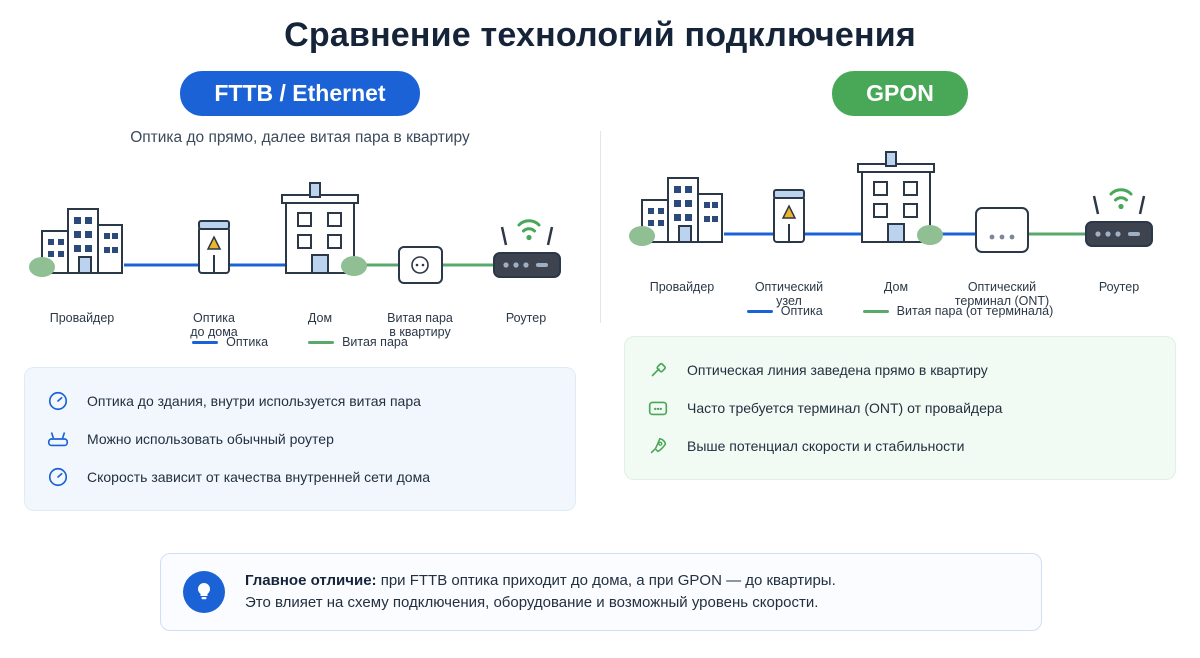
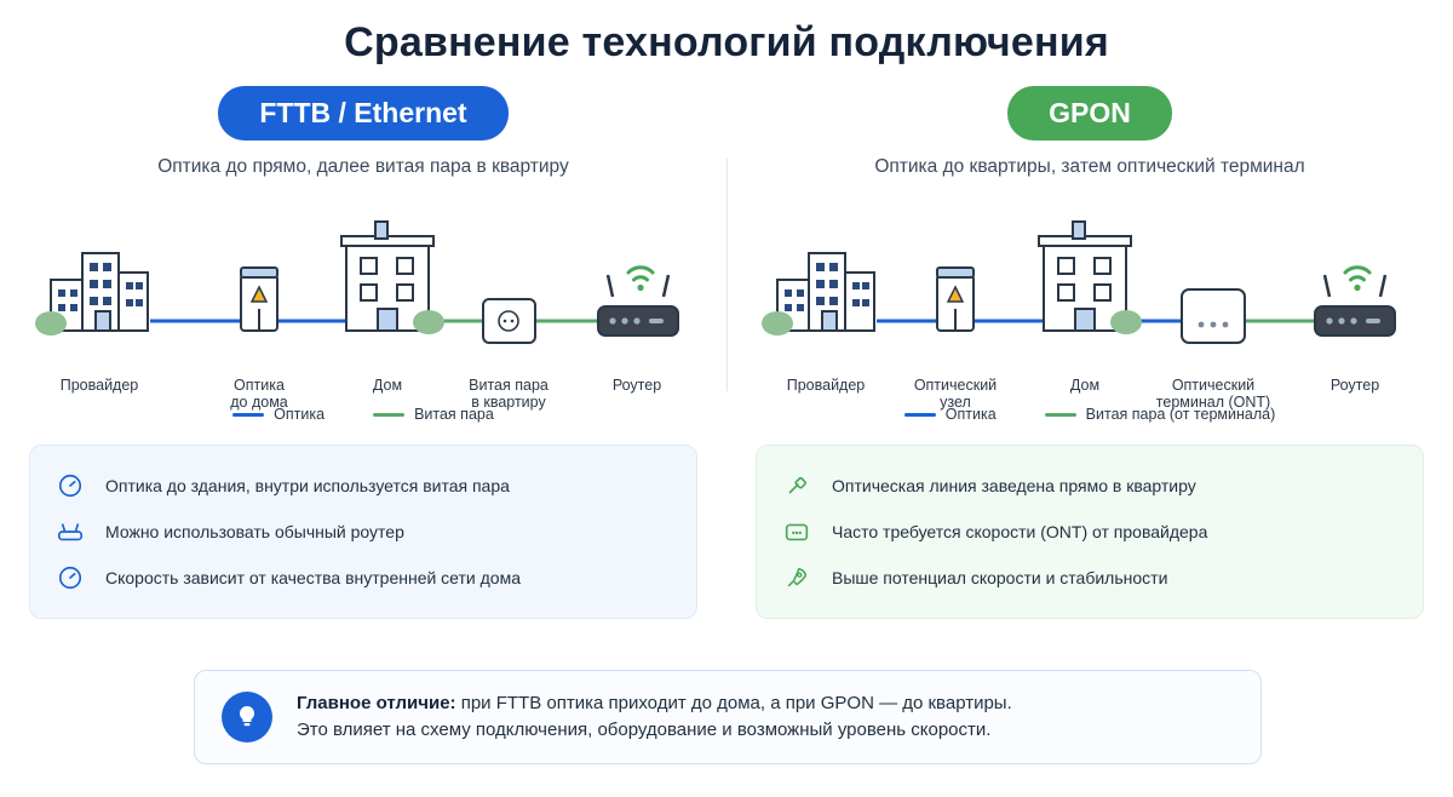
  Сравнение технологий подключения
  FTTB / Ethernet
  Оптика до прямо, далее витая пара в квартиру
  Провайдер
  Оптика
  до дома
  Дом
  Витая пара
  в квартиру
  Роутер
  Оптика
  Витая пара
  Оптика до здания, внутри используется витая пара
  Можно использовать обычный роутер
  Скорость зависит от качества внутренней сети дома
  GPON
+ Оптика до квартиры, затем оптический терминал
  Провайдер
  Оптический
  узел
  Дом
  Оптический
  терминал (ONT)
  Роутер
  Оптика
  Витая пара (от терминала)
  Оптическая линия заведена прямо в квартиру
- Часто требуется терминал (ONT) от провайдера
+ Часто требуется скорости (ONT) от провайдера
  Выше потенциал скорости и стабильности
  Главное отличие: при FTTB оптика приходит до дома, а при GPON — до квартиры.
  Это влияет на схему подключения, оборудование и возможный уровень скорости.
